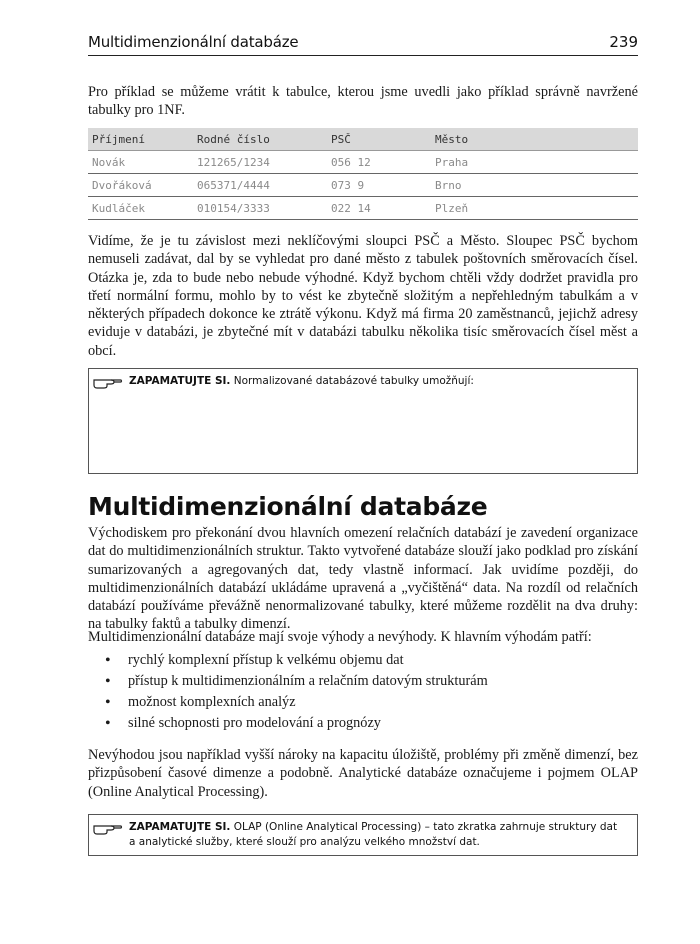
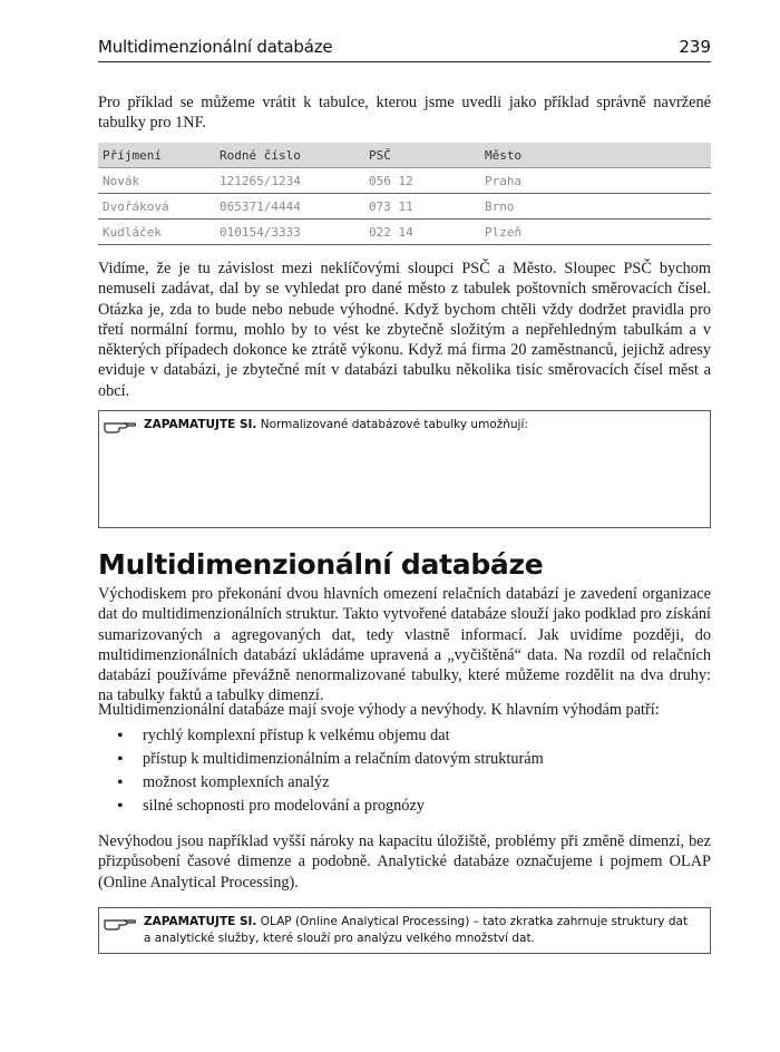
  Multidimenzionální databáze
  239
  Pro příklad se můžeme vrátit k tabulce, kterou jsme uvedli jako příklad správně navržené tabulky pro 1NF.
  Příjmení	Rodné číslo	PSČ	Město
  Novák	121265/1234	056 12	Praha
- Dvořáková	065371/4444	073 9	Brno
+ Dvořáková	065371/4444	073 11	Brno
  Kudláček	010154/3333	022 14	Plzeň
  Vidíme, že je tu závislost mezi neklíčovými sloupci PSČ a Město. Sloupec PSČ bychom nemuseli zadávat, dal by se vyhledat pro dané město z tabulek poštovních směrovacích čísel. Otázka je, zda to bude nebo nebude výhodné. Když bychom chtěli vždy dodržet pravidla pro třetí normální formu, mohlo by to vést ke zbytečně složitým a nepřehledným tabulkám a v některých případech dokonce ke ztrátě výkonu. Když má firma 20 zaměstnanců, jejichž adresy eviduje v databázi, je zbytečné mít v databázi tabulku několika tisíc směrovacích čísel měst a obcí.
  ZAPAMATUJTE SI. Normalizované databázové tabulky umožňují:
  Multidimenzionální databáze
  Východiskem pro překonání dvou hlavních omezení relačních databází je zavedení organizace dat do multidimenzionálních struktur. Takto vytvořené databáze slouží jako podklad pro získání sumarizovaných a agregovaných dat, tedy vlastně informací. Jak uvidíme později, do multidimenzionálních databází ukládáme upravená a „vyčištěná“ data. Na rozdíl od relačních databází používáme převážně nenormalizované tabulky, které můžeme rozdělit na dva druhy: na tabulky faktů a tabulky dimenzí.
  Multidimenzionální databáze mají svoje výhody a nevýhody. K hlavním výhodám patří:
  rychlý komplexní přístup k velkému objemu dat
  přístup k multidimenzionálním a relačním datovým strukturám
  možnost komplexních analýz
  silné schopnosti pro modelování a prognózy
  Nevýhodou jsou například vyšší nároky na kapacitu úložiště, problémy při změně dimenzí, bez přizpůsobení časové dimenze a podobně. Analytické databáze označujeme i pojmem OLAP (Online Analytical Processing).
  ZAPAMATUJTE SI. OLAP (Online Analytical Processing) – tato zkratka zahrnuje struktury dat
  a analytické služby, které slouží pro analýzu velkého množství dat.
